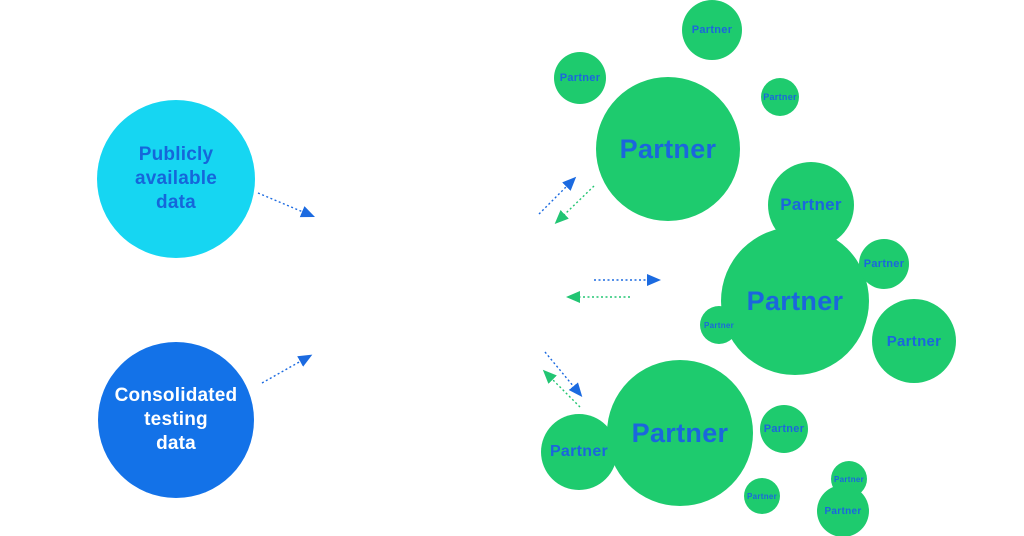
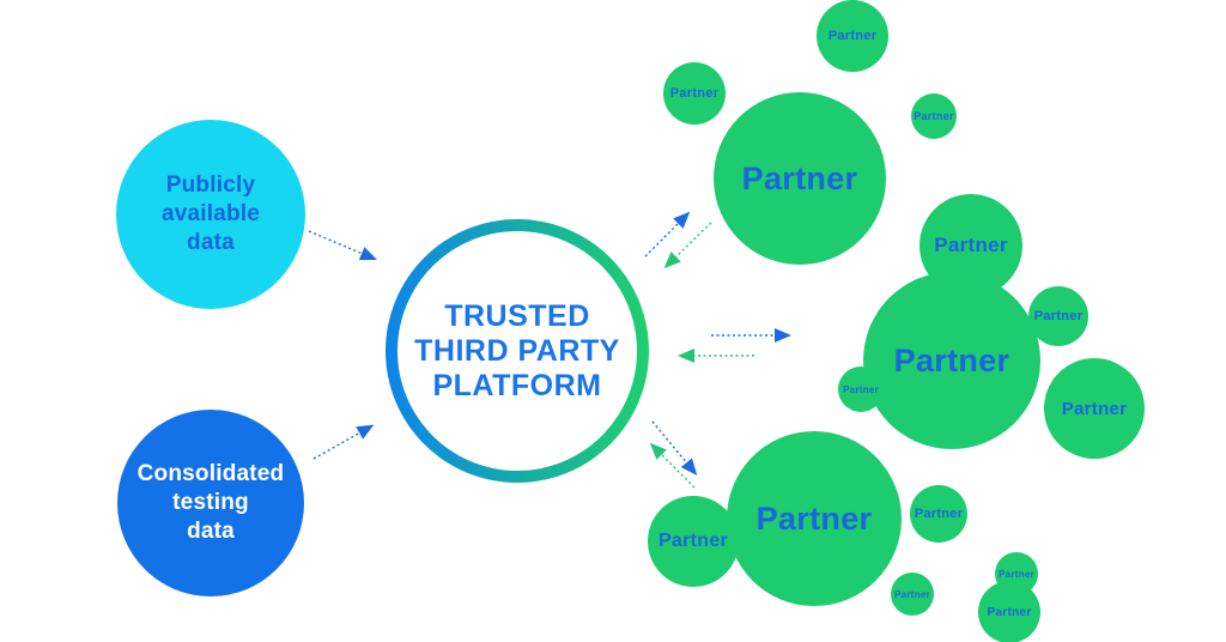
  Publicly
  available
  data
  Consolidated
  testing
  data
+ TRUSTED
+ THIRD PARTY
+ PLATFORM
  Partner
  Partner
  Partner
  Partner
  Partner
  Partner
  Partner
  Partner
  Partner
  Partner
  Partner
  Partner
  Partner
  Partner
  Partner
